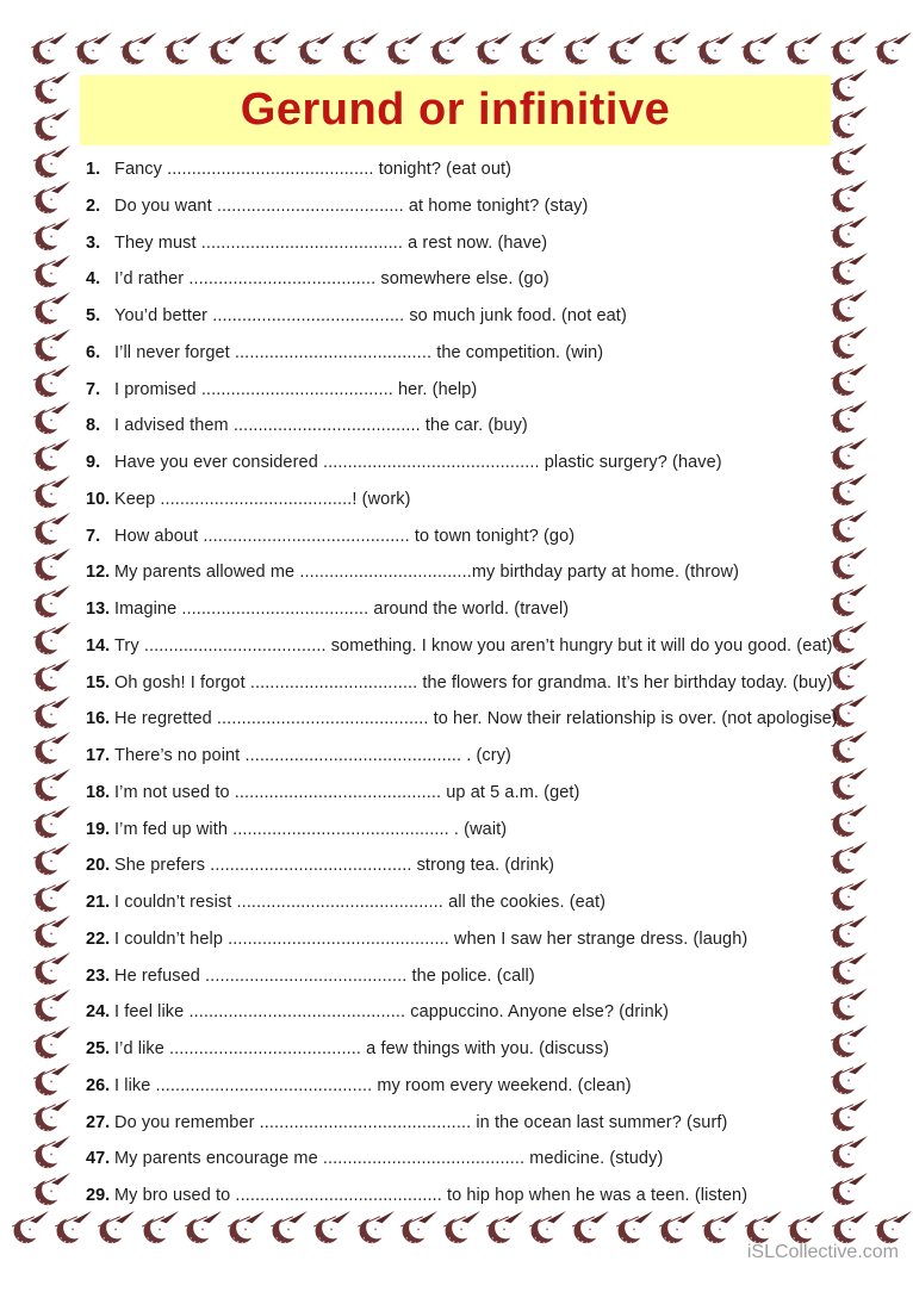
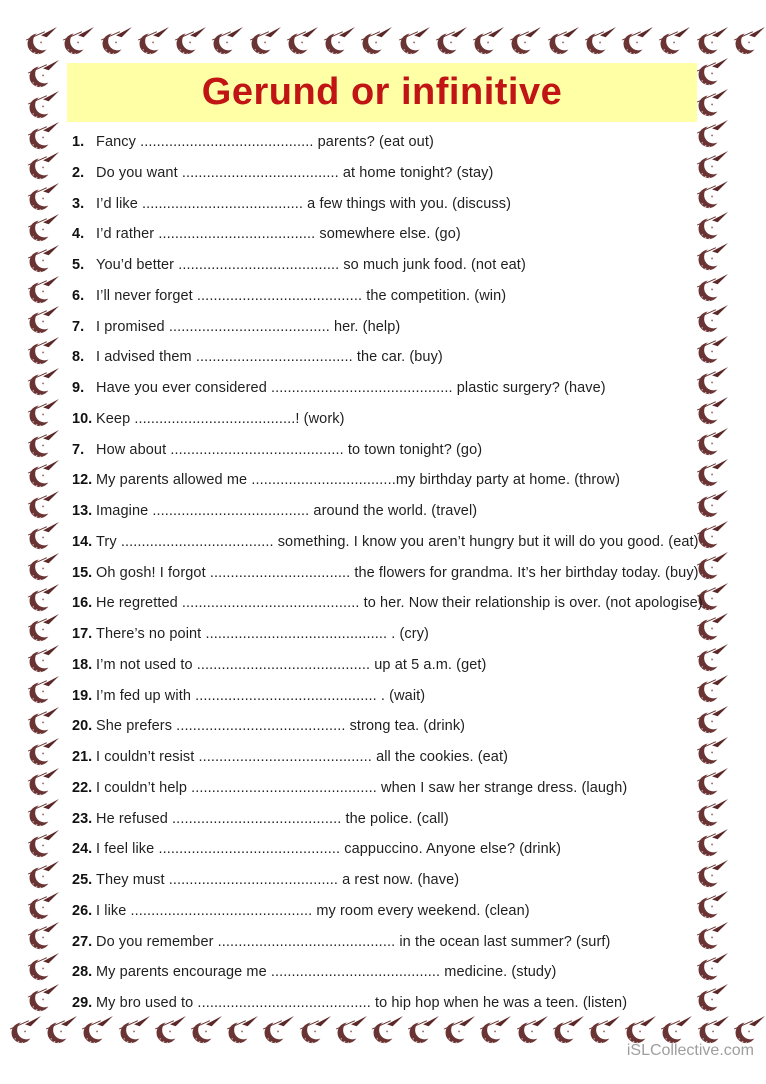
  Gerund or infinitive
- 1. Fancy .......................................... tonight? (eat out)
+ 1. Fancy .......................................... parents? (eat out)
  2. Do you want ...................................... at home tonight? (stay)
- 3. They must ......................................... a rest now. (have)
+ 3. I’d like ....................................... a few things with you. (discuss)
  4. I’d rather ...................................... somewhere else. (go)
  5. You’d better ....................................... so much junk food. (not eat)
  6. I’ll never forget ........................................ the competition. (win)
  7. I promised ....................................... her. (help)
  8. I advised them ...................................... the car. (buy)
  9. Have you ever considered ............................................ plastic surgery? (have)
  10. Keep .......................................! (work)
  7. How about .......................................... to town tonight? (go)
  12. My parents allowed me ...................................my birthday party at home. (throw)
  13. Imagine ...................................... around the world. (travel)
  14. Try ..................................... something. I know you aren’t hungry but it will do you good. (eat)
  15. Oh gosh! I forgot .................................. the flowers for grandma. It’s her birthday today. (buy)
  16. He regretted ........................................... to her. Now their relationship is over. (not apologise)
  17. There’s no point ............................................ . (cry)
  18. I’m not used to .......................................... up at 5 a.m. (get)
  19. I’m fed up with ............................................ . (wait)
  20. She prefers ......................................... strong tea. (drink)
  21. I couldn’t resist .......................................... all the cookies. (eat)
  22. I couldn’t help ............................................. when I saw her strange dress. (laugh)
  23. He refused ......................................... the police. (call)
  24. I feel like ............................................ cappuccino. Anyone else? (drink)
- 25. I’d like ....................................... a few things with you. (discuss)
+ 25. They must ......................................... a rest now. (have)
  26. I like ............................................ my room every weekend. (clean)
  27. Do you remember ........................................... in the ocean last summer? (surf)
- 47. My parents encourage me ......................................... medicine. (study)
+ 28. My parents encourage me ......................................... medicine. (study)
  29. My bro used to .......................................... to hip hop when he was a teen. (listen)
  iSLCollective.com
